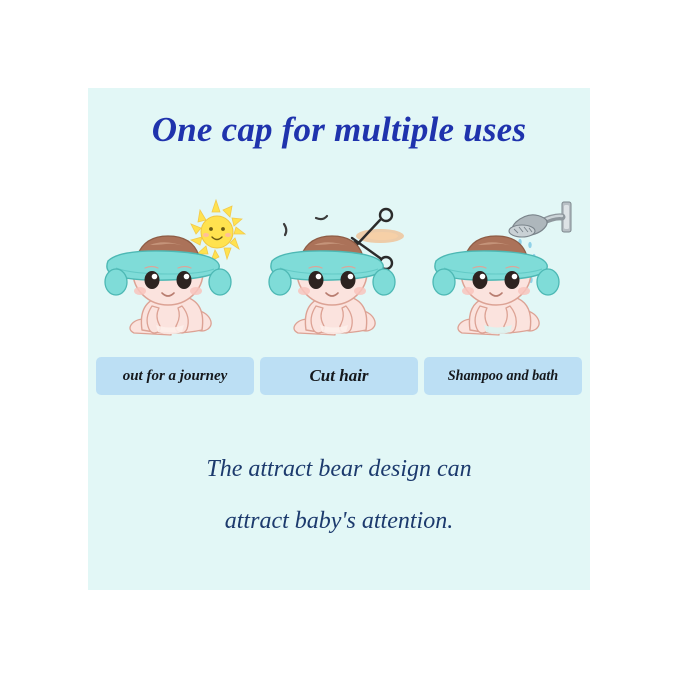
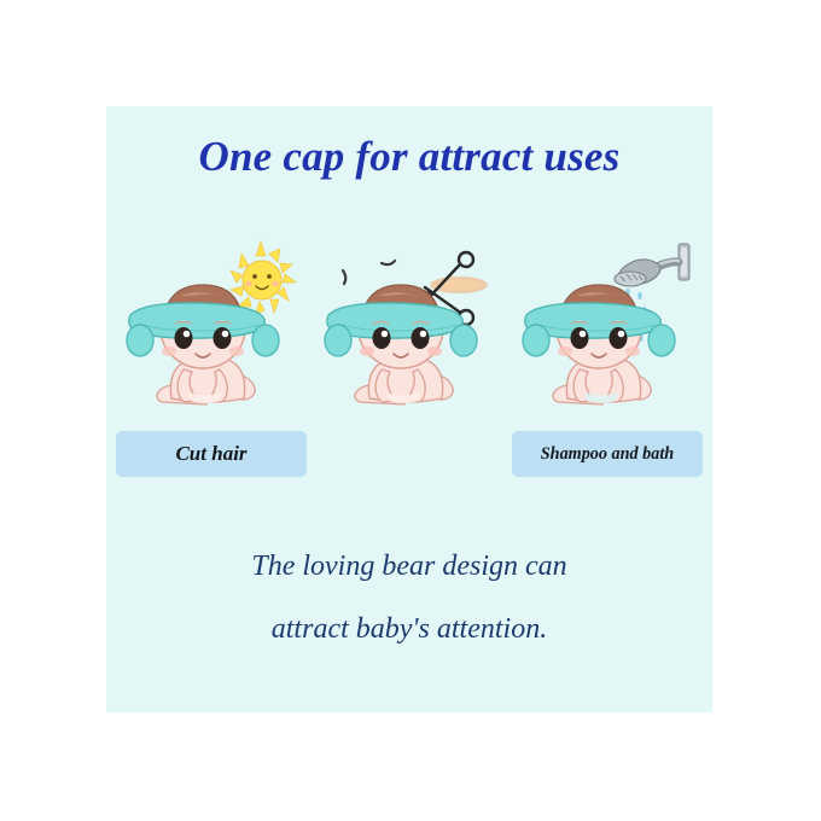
- One cap for multiple uses
+ One cap for attract uses
- out for a journey
  Cut hair
  Shampoo and bath
- The attract bear design can
+ The loving bear design can
  attract baby's attention.
